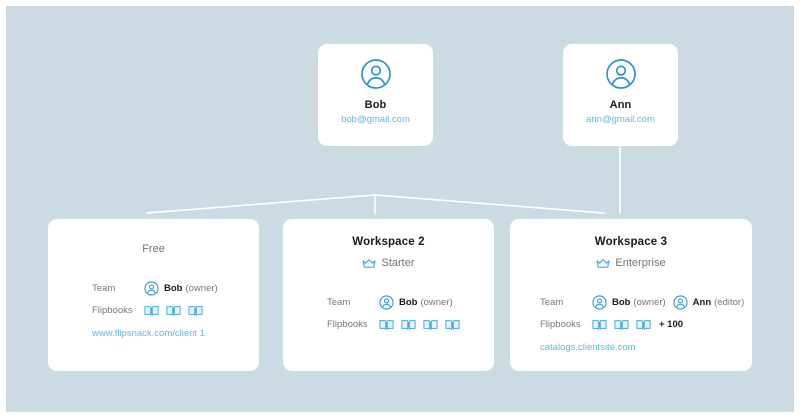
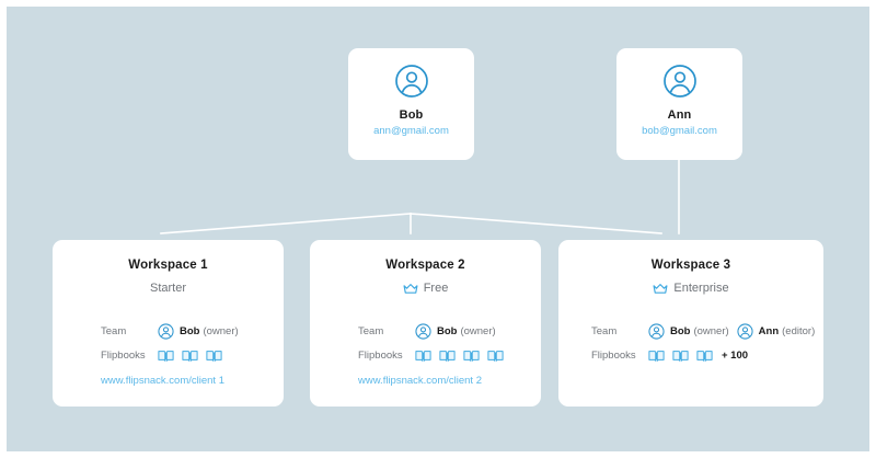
  Bob
- bob@gmail.com
+ ann@gmail.com
  Ann
- ann@gmail.com
+ bob@gmail.com
+ Workspace 1
- Free
+ Starter
  Team
  Bob
  (owner)
  Flipbooks
  www.flipsnack.com/client 1
  Workspace 2
- Starter
+ Free
  Team
  Bob
  (owner)
  Flipbooks
+ www.flipsnack.com/client 2
  Workspace 3
  Enterprise
  Team
  Bob
  (owner)
  Ann
  (editor)
  Flipbooks
  + 100
- catalogs.clientsite.com
